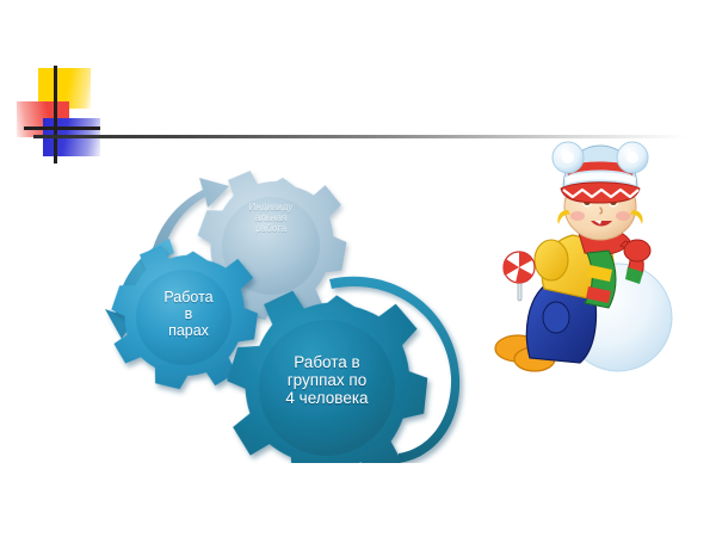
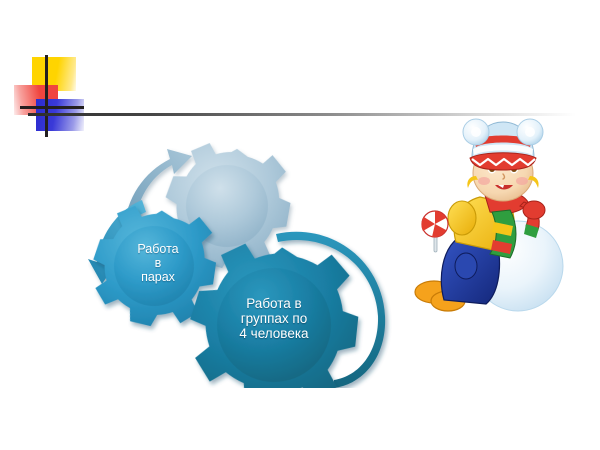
- Индивиду
- альная
- работа
  Работа
  в
  парах
  Работа в
  группах по
  4 человека
